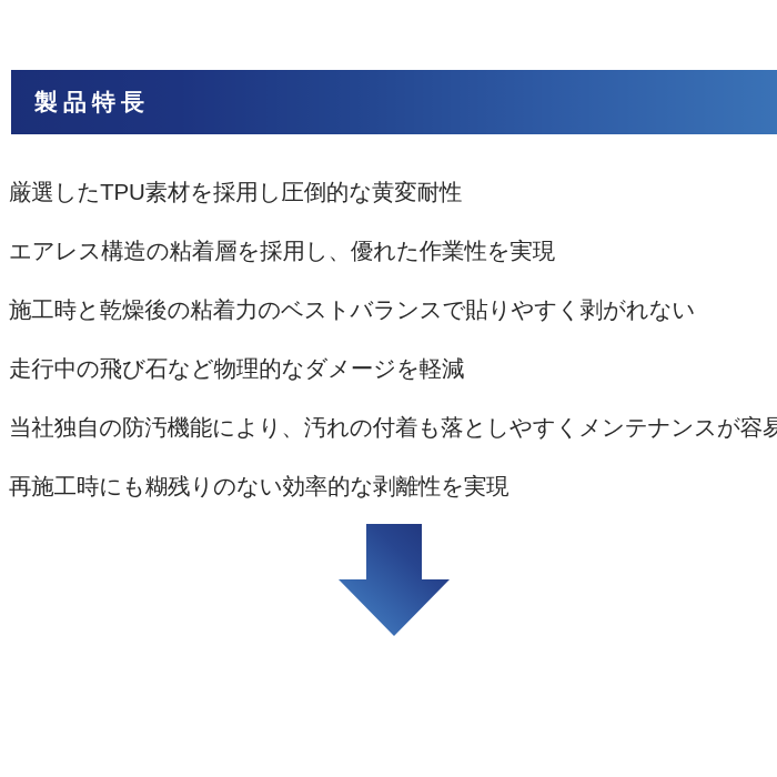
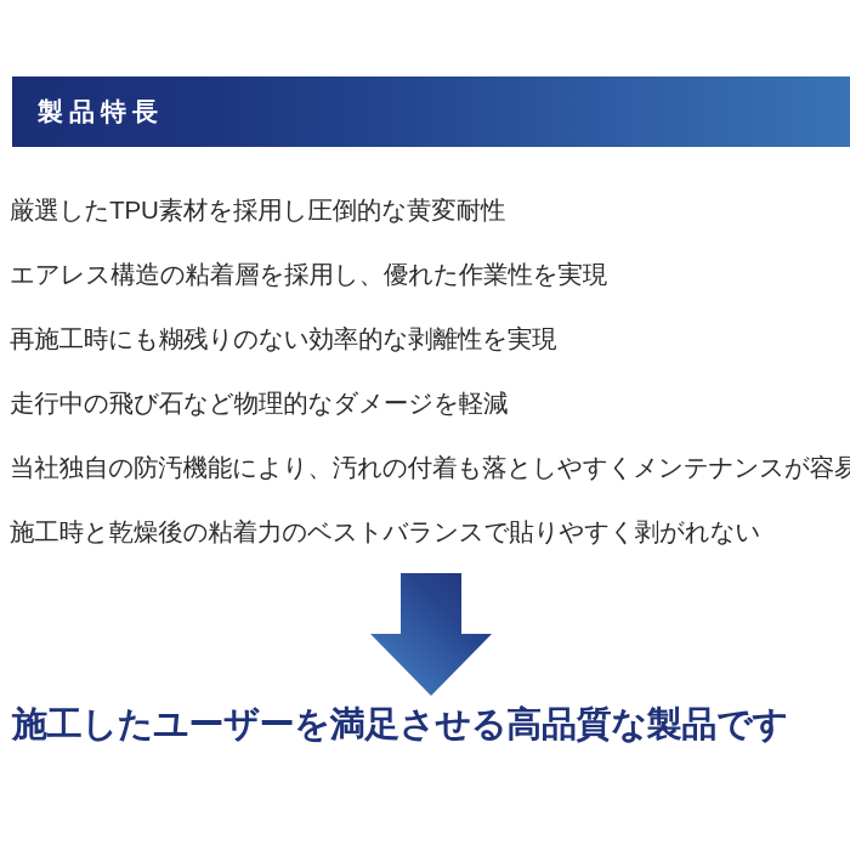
  製品特長
  厳選したTPU素材を採用し圧倒的な黄変耐性
  エアレス構造の粘着層を採用し、優れた作業性を実現
- 施工時と乾燥後の粘着力のベストバランスで貼りやすく剥がれない
+ 再施工時にも糊残りのない効率的な剥離性を実現
  走行中の飛び石など物理的なダメージを軽減
  当社独自の防汚機能により、汚れの付着も落としやすくメンテナンスが容易
- 再施工時にも糊残りのない効率的な剥離性を実現
+ 施工時と乾燥後の粘着力のベストバランスで貼りやすく剥がれない
+ 施工したユーザーを満足させる高品質な製品です
